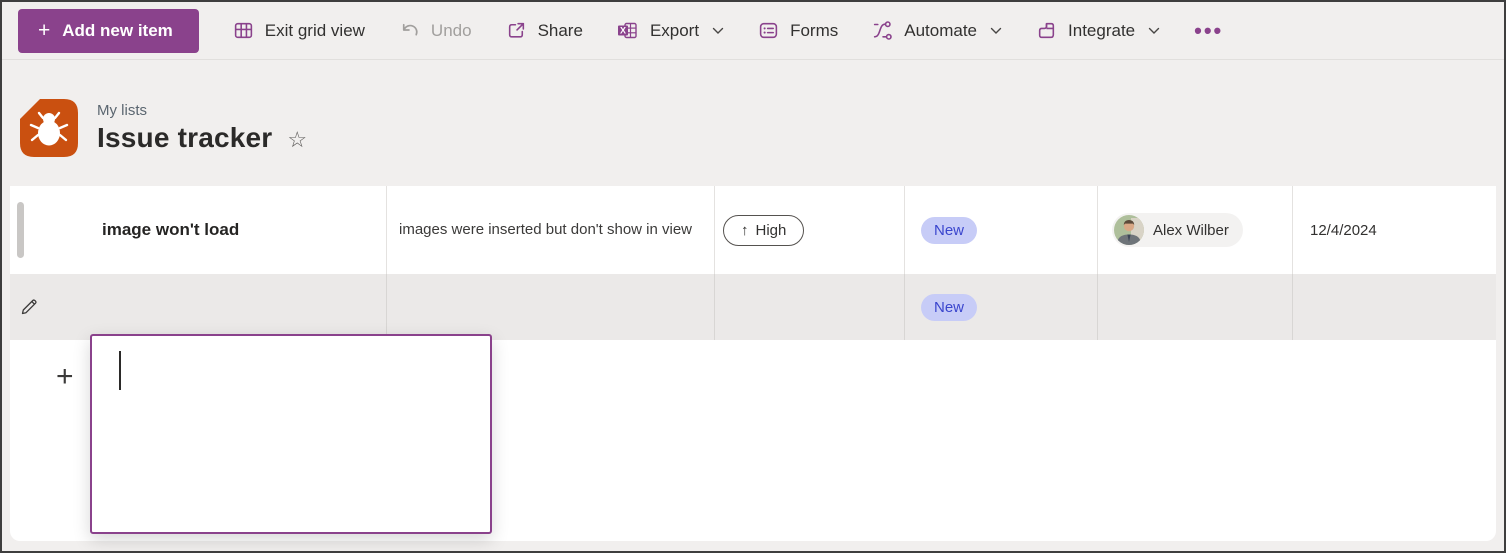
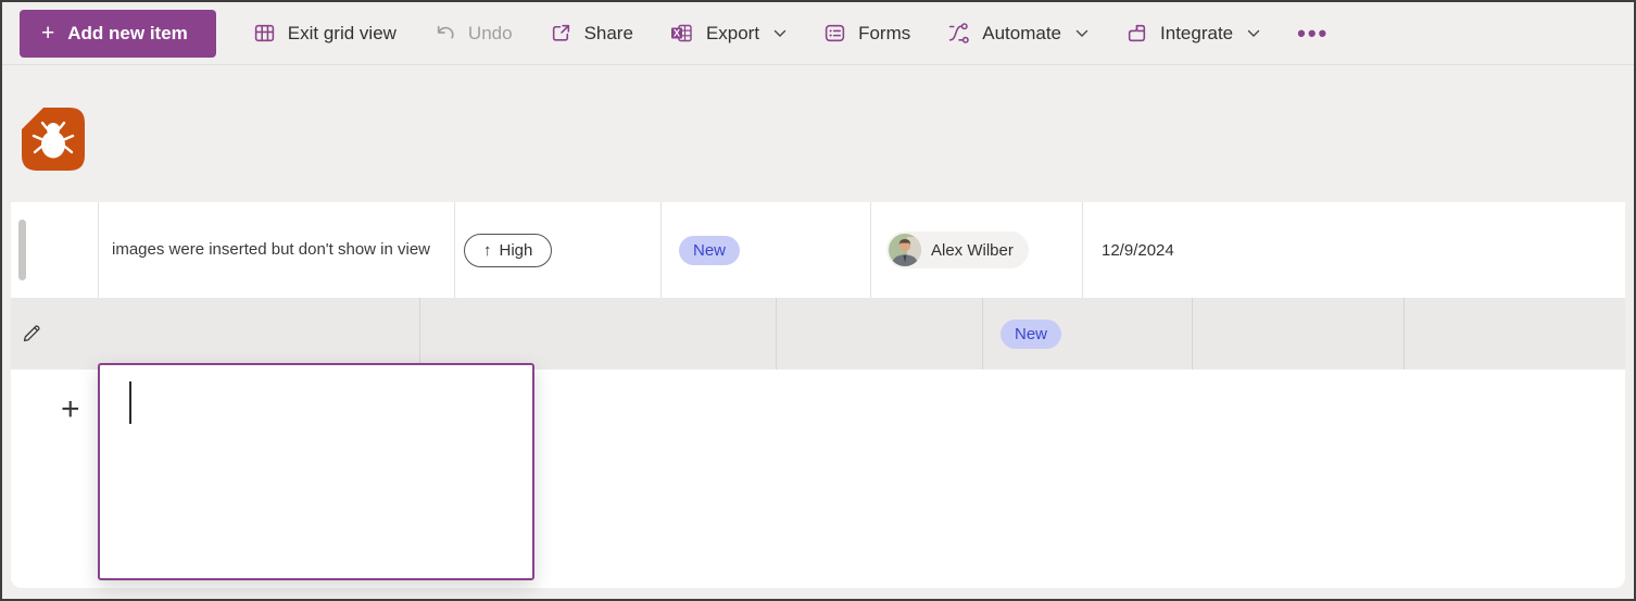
  +
  Add new item
  Exit grid view
  Undo
  Share
  X
  Export
  Forms
  Automate
  Integrate
  •••
- My lists
- Issue tracker
- ☆
- image won't load
  images were inserted but don't show in view
  ↑
  High
  New
  Alex Wilber
- 12/4/2024
+ 12/9/2024
  New
  +
